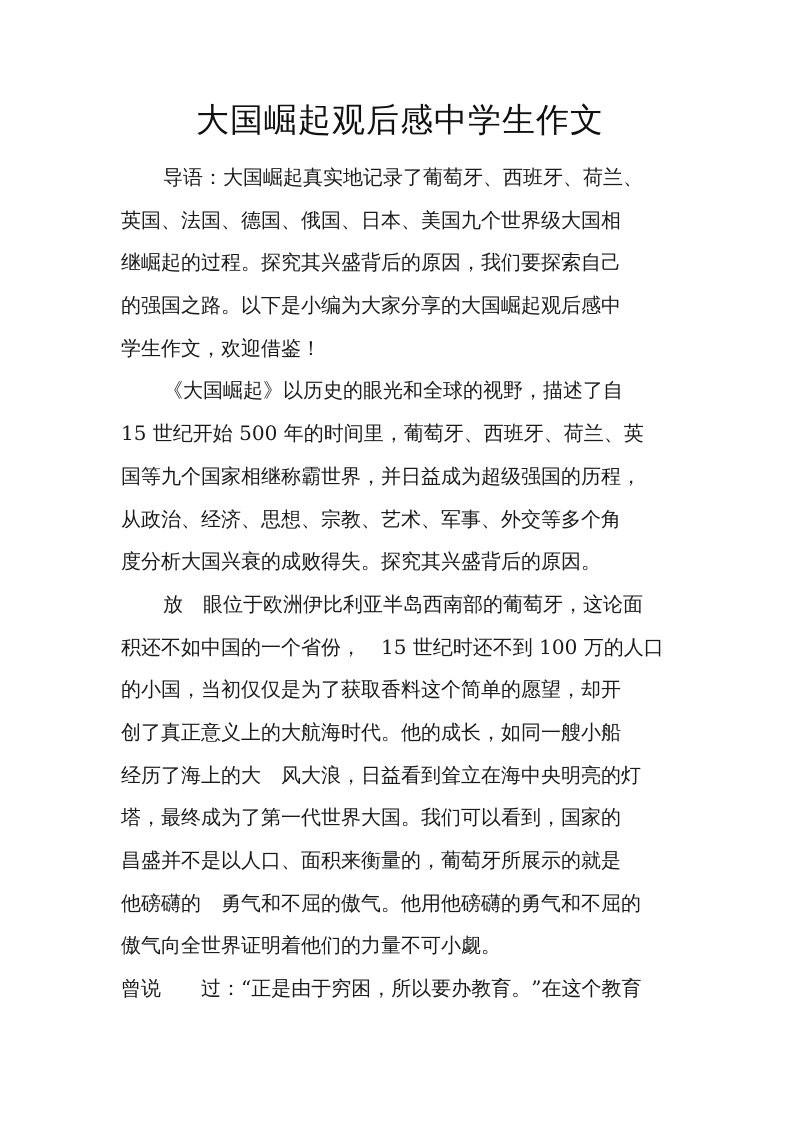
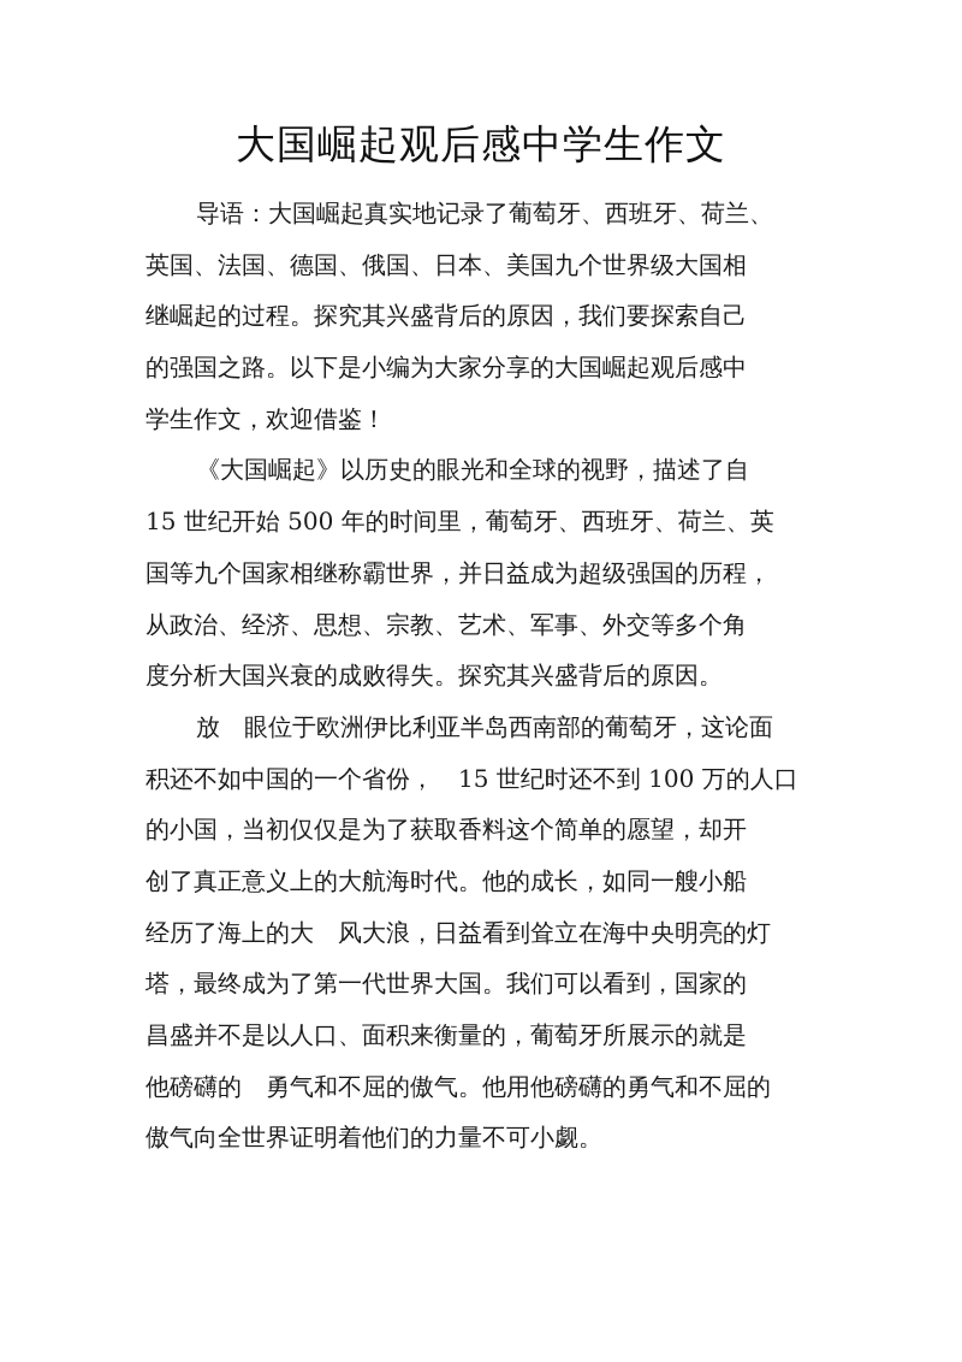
  大国崛起观后感中学生作文
  导语：大国崛起真实地记录了葡萄牙、西班牙、荷兰、
  英国、法国、德国、俄国、日本、美国九个世界级大国相
  继崛起的过程。探究其兴盛背后的原因，我们要探索自己
  的强国之路。以下是小编为大家分享的大国崛起观后感中
  学生作文，欢迎借鉴！
  《大国崛起》以历史的眼光和全球的视野，描述了自
  15 世纪开始 500 年的时间里，葡萄牙、西班牙、荷兰、英
  国等九个国家相继称霸世界，并日益成为超级强国的历程，
  从政治、经济、思想、宗教、艺术、军事、外交等多个角
  度分析大国兴衰的成败得失。探究其兴盛背后的原因。
  放 眼位于欧洲伊比利亚半岛西南部的葡萄牙，这论面
  积还不如中国的一个省份， 15 世纪时还不到 100 万的人口
  的小国，当初仅仅是为了获取香料这个简单的愿望，却开
  创了真正意义上的大航海时代。他的成长，如同一艘小船
  经历了海上的大 风大浪，日益看到耸立在海中央明亮的灯
  塔，最终成为了第一代世界大国。我们可以看到，国家的
  昌盛并不是以人口、面积来衡量的，葡萄牙所展示的就是
  他磅礴的 勇气和不屈的傲气。他用他磅礴的勇气和不屈的
  傲气向全世界证明着他们的力量不可小觑。
- 曾说 过：“正是由于穷困，所以要办教育。”在这个教育
